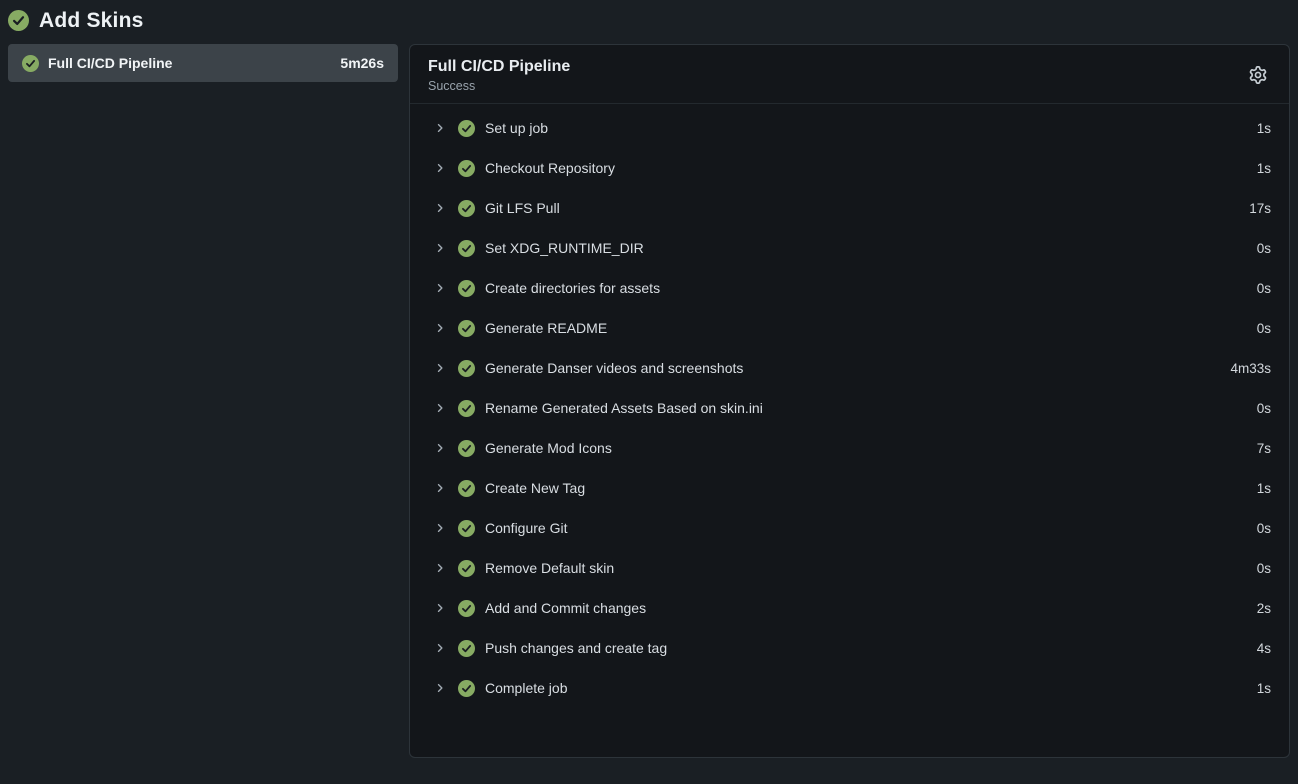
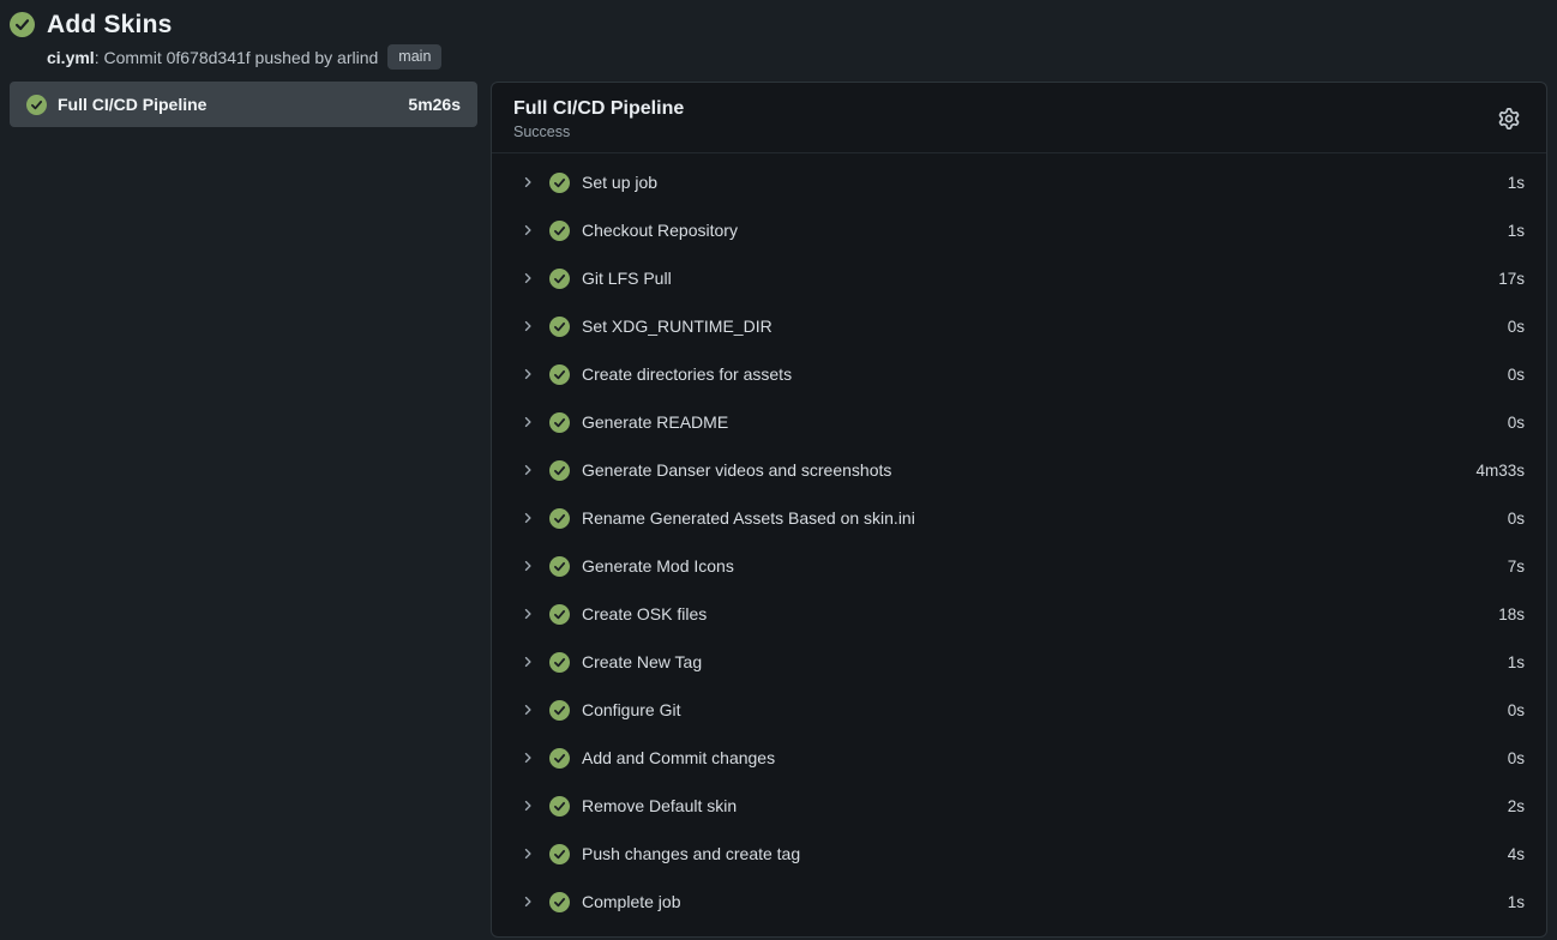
  Add Skins
+ ci.yml
+ : Commit 0f678d341f pushed by arlind
+ main
  Full CI/CD Pipeline
  5m26s
  Full CI/CD Pipeline
  Success
  Set up job
  1s
  Checkout Repository
  1s
  Git LFS Pull
  17s
  Set XDG_RUNTIME_DIR
  0s
  Create directories for assets
  0s
  Generate README
  0s
  Generate Danser videos and screenshots
  4m33s
  Rename Generated Assets Based on skin.ini
  0s
  Generate Mod Icons
  7s
+ Create OSK files
+ 18s
  Create New Tag
  1s
  Configure Git
  0s
- Remove Default skin
+ Add and Commit changes
  0s
- Add and Commit changes
+ Remove Default skin
  2s
  Push changes and create tag
  4s
  Complete job
  1s
